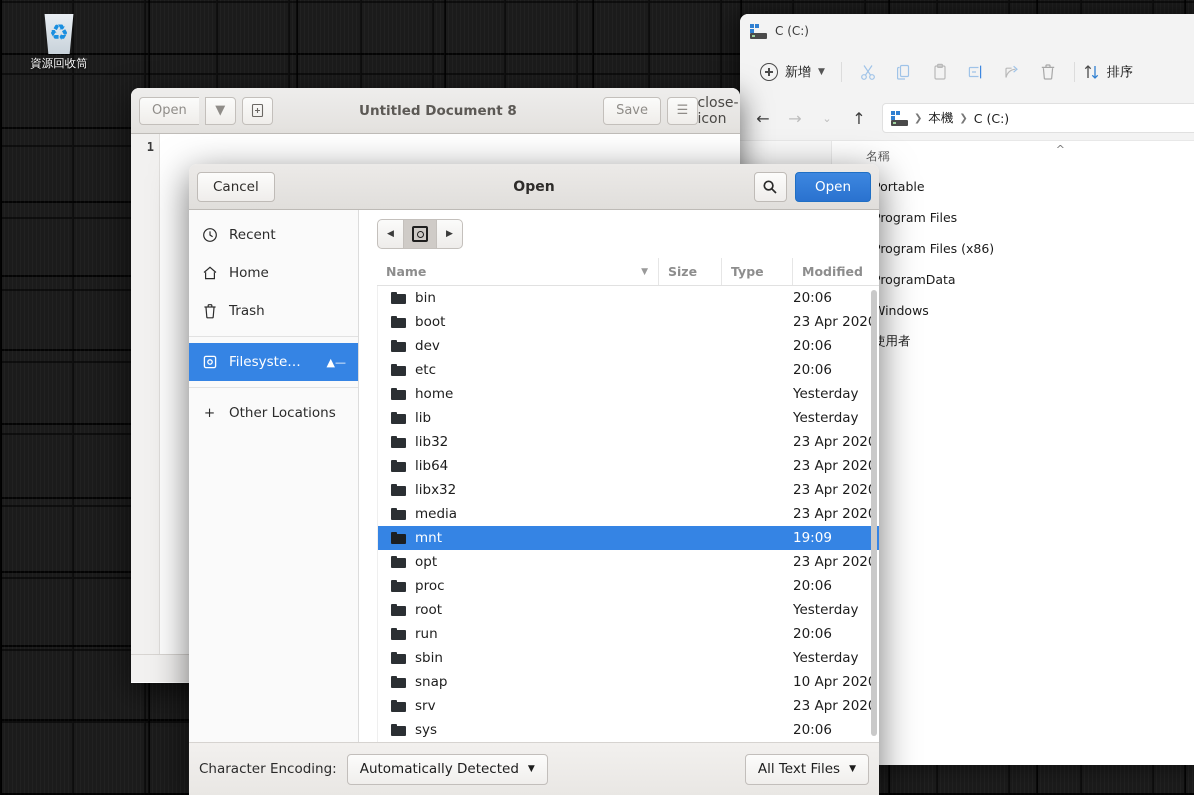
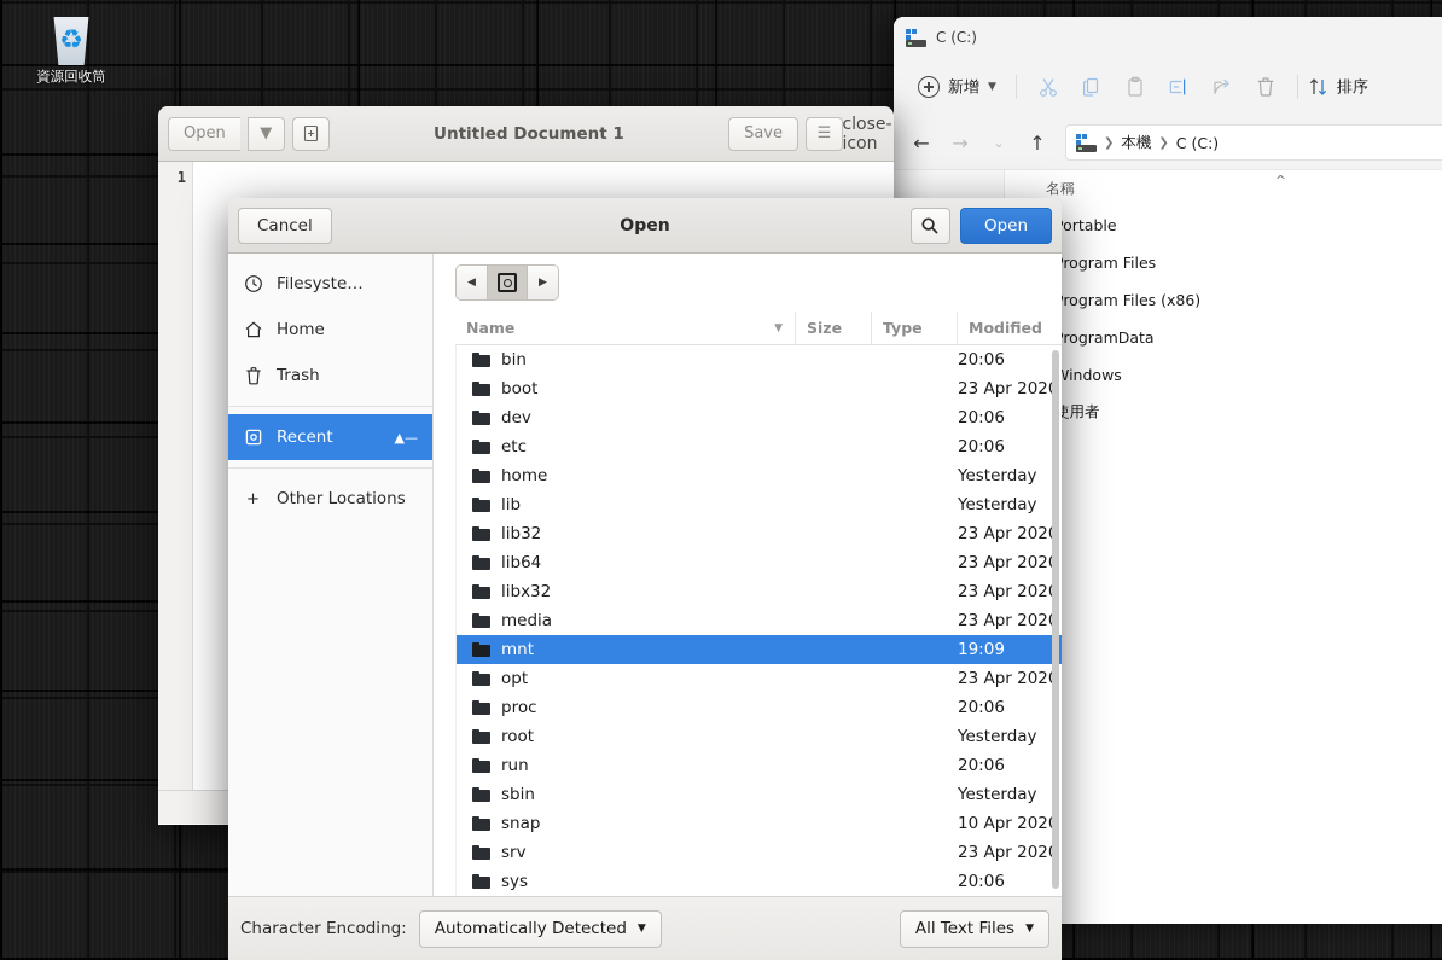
  資源回收筒
  C (C:)
  新增
  ▼
  排序
  ←
  →
  ⌄
  ↑
  ❯
  本機
  ❯
  C (C:)
  名稱
  ^
  ortable
  rogram Files
  rogram Files (x86)
  rogramData
  Windows
  使用者
  Open
  ▼
- Untitled Document 8
+ Untitled Document 1
  Save
  ☰
  close-icon
  1
  Cancel
  Open
  Open
- Recent
+ Filesyste…
  Home
  Trash
- Filesyste…
+ Recent
  ▲—
  +
  Other Locations
  ◀
  ▶
  Name
  ▼
  Size
  Type
  Modified
  bin
  20:06
  boot
  23 Apr 202
  dev
  20:06
  etc
  20:06
  home
  Yesterday
  lib
  Yesterday
  lib32
  23 Apr 202
  lib64
  23 Apr 202
  libx32
  23 Apr 202
  media
  23 Apr 202
  mnt
  19:09
  opt
  23 Apr 202
  proc
  20:06
  root
  Yesterday
  run
  20:06
  sbin
  Yesterday
  snap
  10 Apr 202
  srv
  23 Apr 202
  sys
  20:06
  Character Encoding:
  Automatically Detected
  ▼
  All Text Files
  ▼
